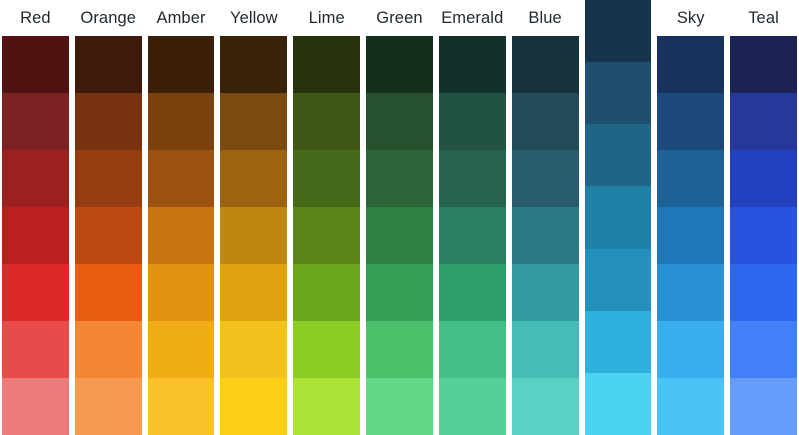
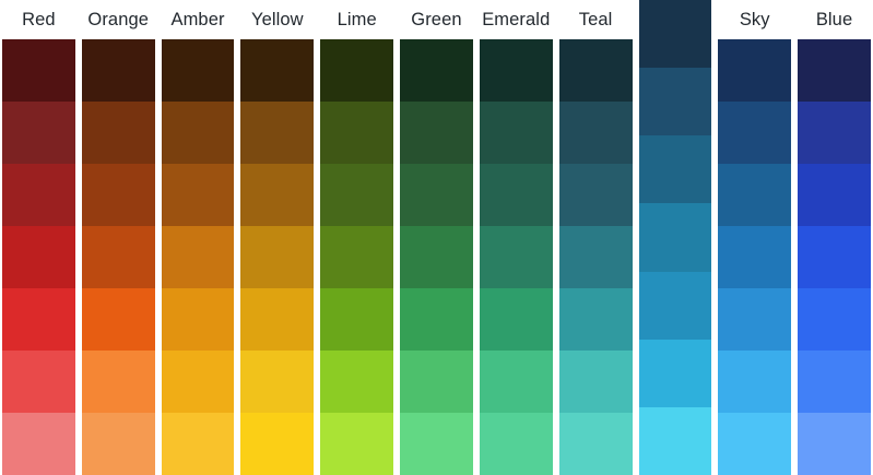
  Red
  Orange
  Amber
  Yellow
  Lime
  Green
  Emerald
- Blue
+ Teal
  Sky
- Teal
+ Blue
